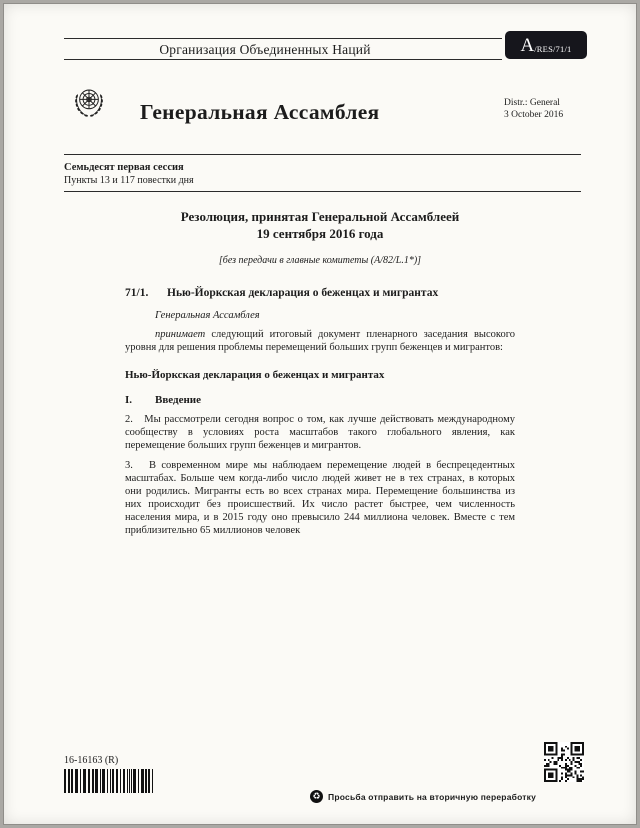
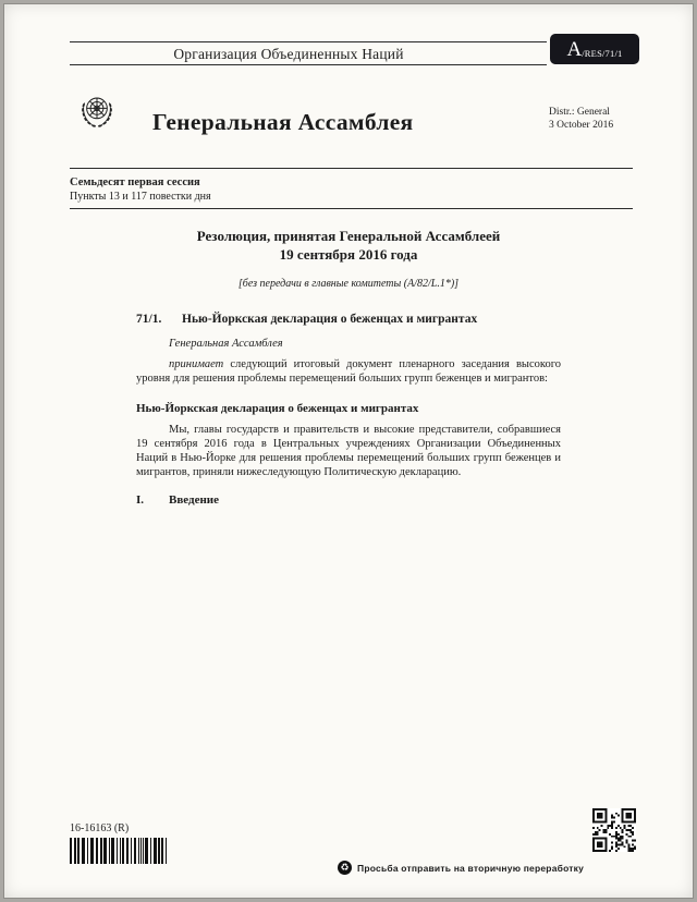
  Организация Объединенных Наций
  A
  /RES/71/1
  Генеральная Ассамблея
  Distr.: General
  3 October 2016
  Семьдесят первая сессия
  Пункты 13 и 117 повестки дня
  Резолюция, принятая Генеральной Ассамблеей
  19 сентября 2016 года
  [без передачи в главные комитеты (A/82/L.1*)]
  71/1.
  Нью-Йоркская декларация о беженцах и мигрантах
  Генеральная Ассамблея
  принимает следующий итоговый документ пленарного заседания высокого уровня для решения проблемы перемещений больших групп беженцев и мигрантов:
  Нью-Йоркская декларация о беженцах и мигрантах
+ Мы, главы государств и правительств и высокие представители, собравшиеся 19 сентября 2016 года в Центральных учреждениях Организации Объединенных Наций в Нью-Йорке для решения проблемы перемещений больших групп беженцев и мигрантов, приняли нижеследующую Политическую декларацию.
  I.
  Введение
- 2. Мы рассмотрели сегодня вопрос о том, как лучше действовать международному сообществу в условиях роста масштабов такого глобального явления, как перемещение больших групп беженцев и мигрантов.
- 3. В современном мире мы наблюдаем перемещение людей в беспрецедентных масштабах. Больше чем когда-либо число людей живет не в тех странах, в которых они родились. Мигранты есть во всех странах мира. Перемещение большинства из них происходит без происшествий. Их число растет быстрее, чем численность населения мира, и в 2015 году оно превысило 244 миллиона человек. Вместе с тем приблизительно 65 миллионов человек
  16-16163 (R)
  ♻
  Просьба отправить на вторичную переработку
